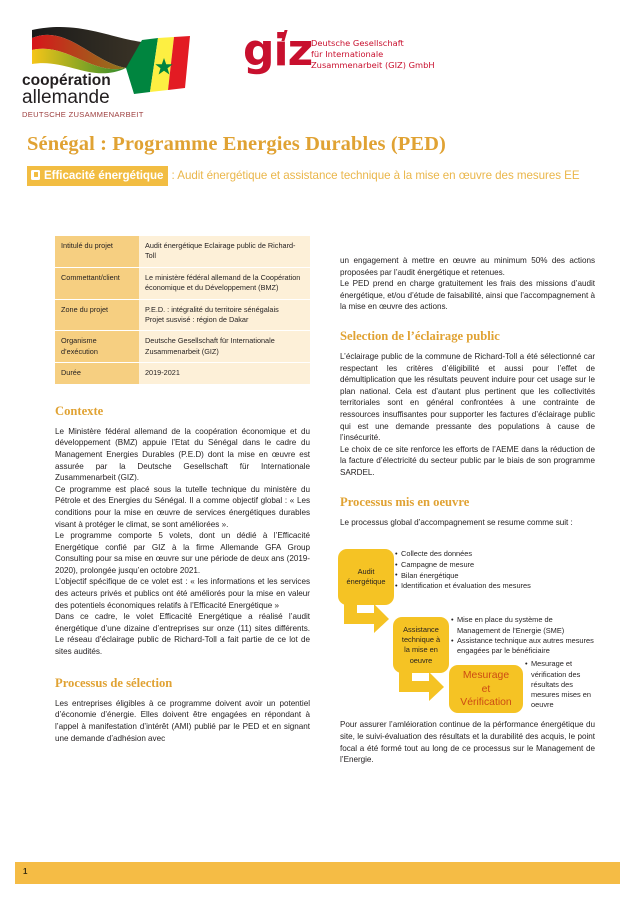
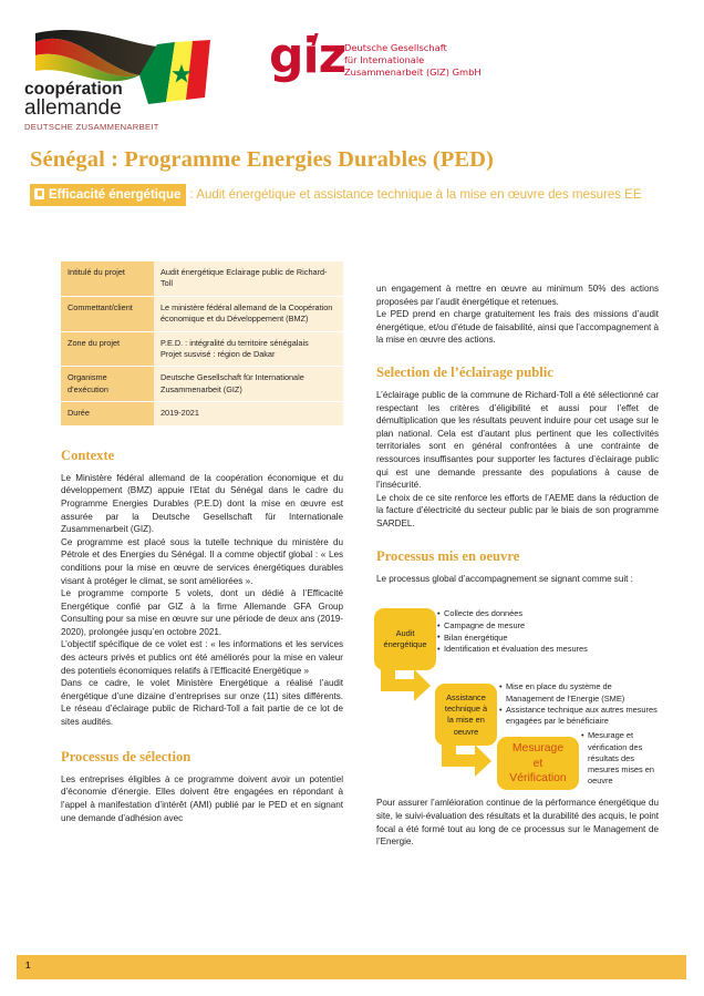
  coopération
  allemande
  DEUTSCHE ZUSAMMENARBEIT
  giz
  Deutsche Gesellschaft
  für Internationale
  Zusammenarbeit (GIZ) GmbH
  Sénégal : Programme Energies Durables (PED)
  Efficacité énergétique : Audit énergétique et assistance technique à la mise en œuvre des mesures EE
  Intitulé du projet	Audit énergétique Eclairage public de Richard-Toll
  Commettant/client	Le ministère fédéral allemand de la Coopération économique et du Développement (BMZ)
  Zone du projet	P.E.D. : intégralité du territoire sénégalais Projet susvisé : région de Dakar
  Organisme d’exécution	Deutsche Gesellschaft für Internationale Zusammenarbeit (GIZ)
  Durée	2019-2021
  Contexte
- Le Ministère fédéral allemand de la coopération économique et du développement (BMZ) appuie l’Etat du Sénégal dans le cadre du Management Energies Durables (P.E.D) dont la mise en œuvre est assurée par la Deutsche Gesellschaft für Internationale Zusammenarbeit (GIZ).
+ Le Ministère fédéral allemand de la coopération économique et du développement (BMZ) appuie l’Etat du Sénégal dans le cadre du Programme Energies Durables (P.E.D) dont la mise en œuvre est assurée par la Deutsche Gesellschaft für Internationale Zusammenarbeit (GIZ).
  Ce programme est placé sous la tutelle technique du ministère du Pétrole et des Energies du Sénégal. Il a comme objectif global : « Les conditions pour la mise en œuvre de services énergétiques durables visant à protéger le climat, se sont améliorées ».
  Le programme comporte 5 volets, dont un dédié à l’Efficacité Energétique confié par GIZ à la firme Allemande GFA Group Consulting pour sa mise en œuvre sur une période de deux ans (2019-2020), prolongée jusqu’en octobre 2021.
  L’objectif spécifique de ce volet est : « les informations et les services des acteurs privés et publics ont été améliorés pour la mise en valeur des potentiels économiques relatifs à l’Efficacité Energétique »
- Dans ce cadre, le volet Efficacité Energétique a réalisé l’audit énergétique d’une dizaine d’entreprises sur onze (11) sites différents. Le réseau d’éclairage public de Richard-Toll a fait partie de ce lot de sites audités.
+ Dans ce cadre, le volet Ministère Energétique a réalisé l’audit énergétique d’une dizaine d’entreprises sur onze (11) sites différents. Le réseau d’éclairage public de Richard-Toll a fait partie de ce lot de sites audités.
  Processus de sélection
  Les entreprises éligibles à ce programme doivent avoir un potentiel d’économie d’énergie. Elles doivent être engagées en répondant à l’appel à manifestation d’intérêt (AMI) publié par le PED et en signant une demande d’adhésion avec
  un engagement à mettre en œuvre au minimum 50% des actions proposées par l’audit énergétique et retenues.
  Le PED prend en charge gratuitement les frais des missions d’audit énergétique, et/ou d’étude de faisabilité, ainsi que l’accompagnement à la mise en œuvre des actions.
  Selection de l’éclairage public
  L’éclairage public de la commune de Richard-Toll a été sélectionné car respectant les critères d’éligibilité et aussi pour l’effet de démultiplication que les résultats peuvent induire pour cet usage sur le plan national. Cela est d’autant plus pertinent que les collectivités territoriales sont en général confrontées à une contrainte de ressources insuffisantes pour supporter les factures d’éclairage public qui est une demande pressante des populations à cause de l’insécurité.
  Le choix de ce site renforce les efforts de l’AEME dans la réduction de la facture d’électricité du secteur public par le biais de son programme SARDEL.
  Processus mis en oeuvre
- Le processus global d’accompagnement se resume comme suit :
+ Le processus global d’accompagnement se signant comme suit :
  Audit
  énergétique
  Assistance
  technique à
  la mise en
  oeuvre
  Mesurage
  et
  Vérification
  Collecte des données
  Campagne de mesure
  Bilan énergétique
  Identification et évaluation des mesures
  Mise en place du système de Management de l’Energie (SME)
  Assistance technique aux autres mesures engagées par le bénéficiaire
  Mesurage et vérification des résultats des mesures mises en oeuvre
  Pour assurer l’amléioration continue de la pérformance énergétique du site, le suivi-évaluation des résultats et la durabilité des acquis, le point focal a été formé tout au long de ce processus sur le Management de l’Energie.
  1
